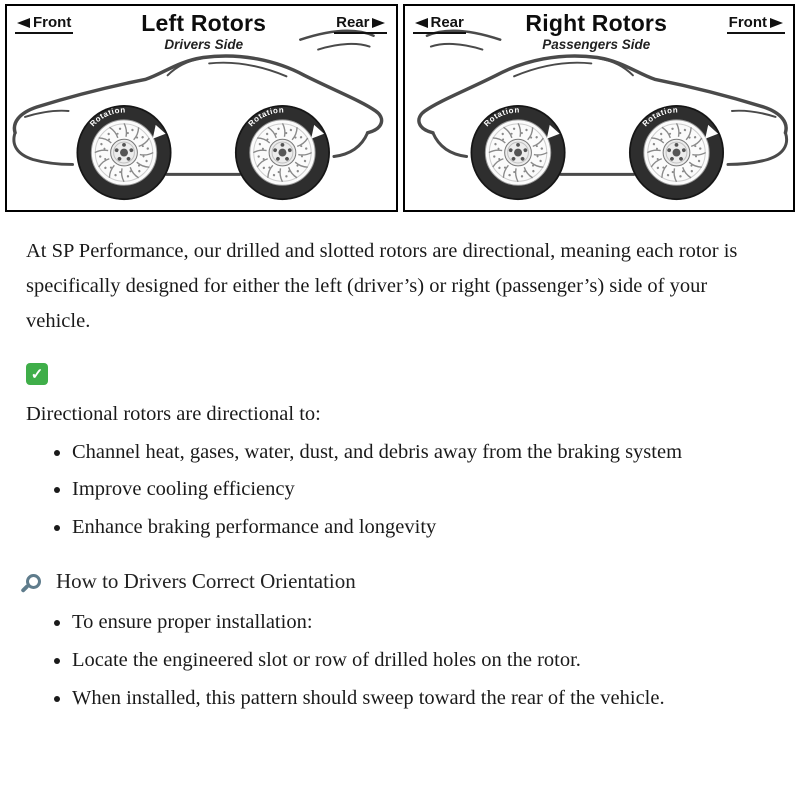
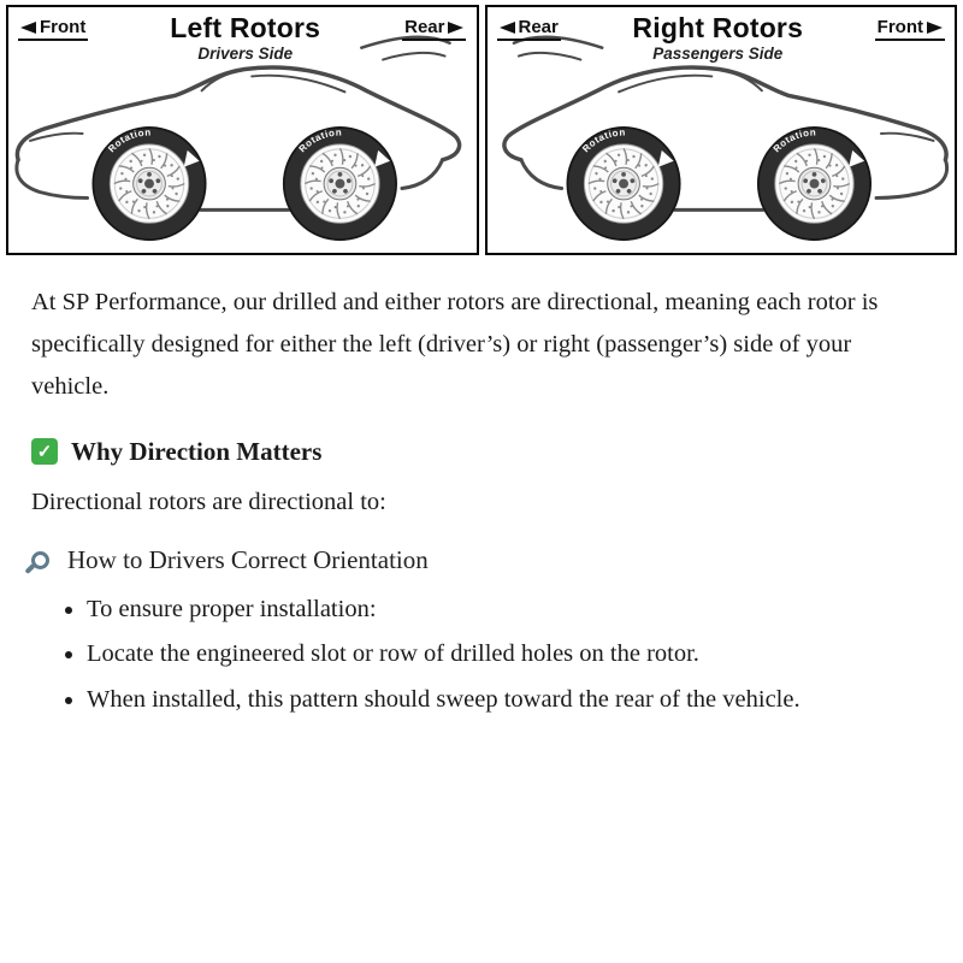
  Front
  Left Rotors
  Drivers Side
  Rear
  Rear
  Right Rotors
  Passengers Side
  Front
- At SP Performance, our drilled and slotted rotors are directional, meaning each rotor is specifically designed for either the left (driver’s) or right (passenger’s) side of your vehicle.
+ At SP Performance, our drilled and either rotors are directional, meaning each rotor is specifically designed for either the left (driver’s) or right (passenger’s) side of your vehicle.
  ✓
+ Why Direction Matters
  Directional rotors are directional to:
- Channel heat, gases, water, dust, and debris away from the braking system
- Improve cooling efficiency
- Enhance braking performance and longevity
  How to Drivers Correct Orientation
  To ensure proper installation:
  Locate the engineered slot or row of drilled holes on the rotor.
  When installed, this pattern should sweep toward the rear of the vehicle.
